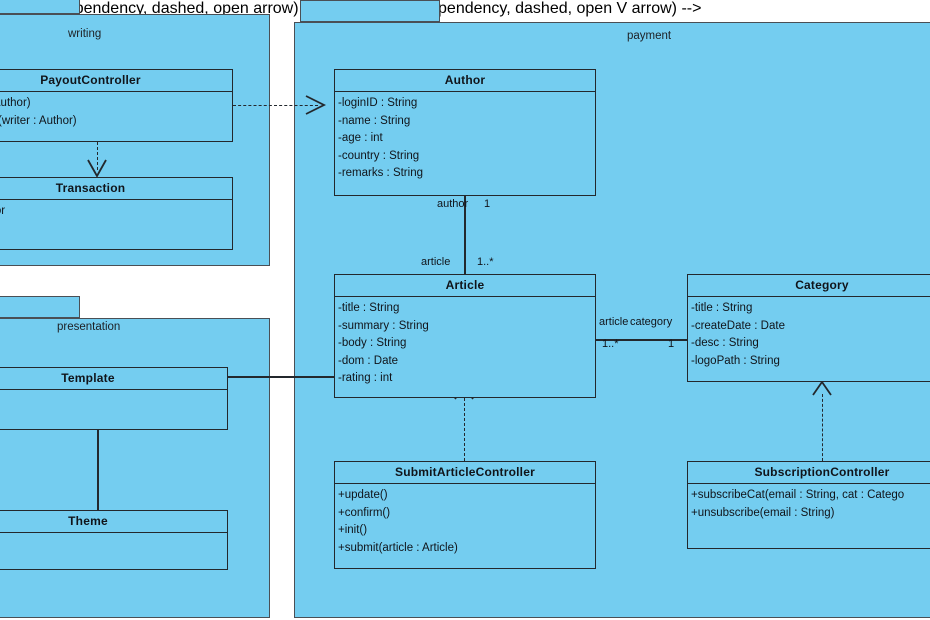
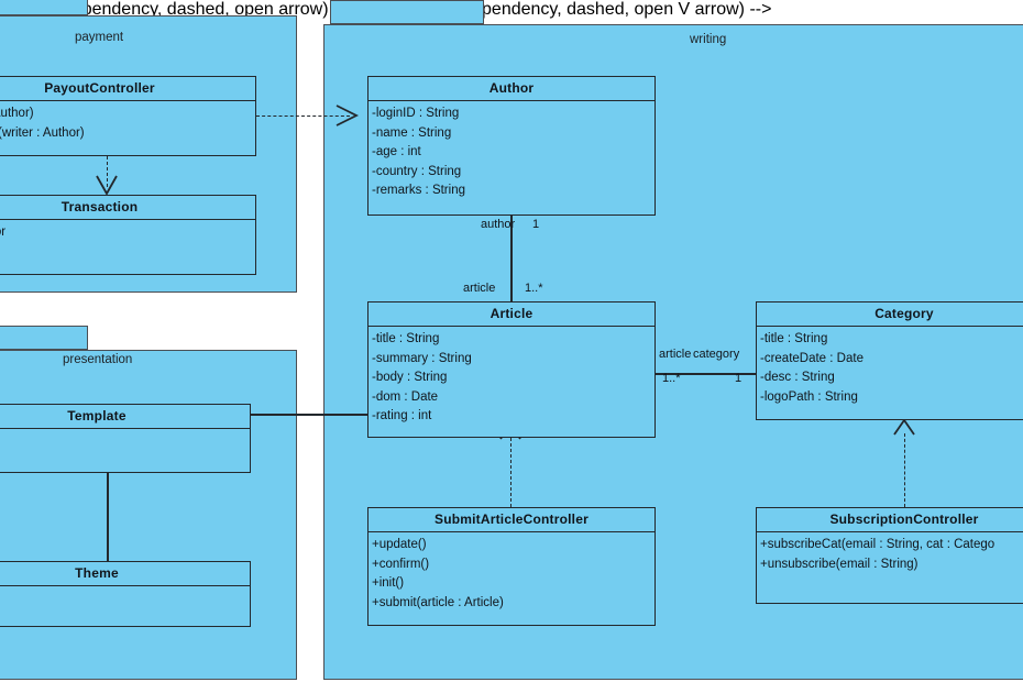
- writing
+ payment
  presentation
- payment
+ writing
  Author (dependency, dashed, open arrow) --> Transaction (dependency, dashed, open V arrow) -->
  author
  1
  article
  1..*
  article
  category
  1..*
  1
  PayoutController
  Transaction
  Template
  Theme
  Author
  -loginID : String
  -name : String
  -age : int
  -country : String
  -remarks : String
  Article
  -title : String
  -summary : String
  -body : String
  -dom : Date
  -rating : int
  Category
  -title : String
  -createDate : Date
  -desc : String
  -logoPath : String
  SubmitArticleController
  +update()
  +confirm()
  +init()
  +submit(article : Article)
  SubscriptionController
  +subscribeCat(email : String, cat : Catego
  +unsubscribe(email : String)
